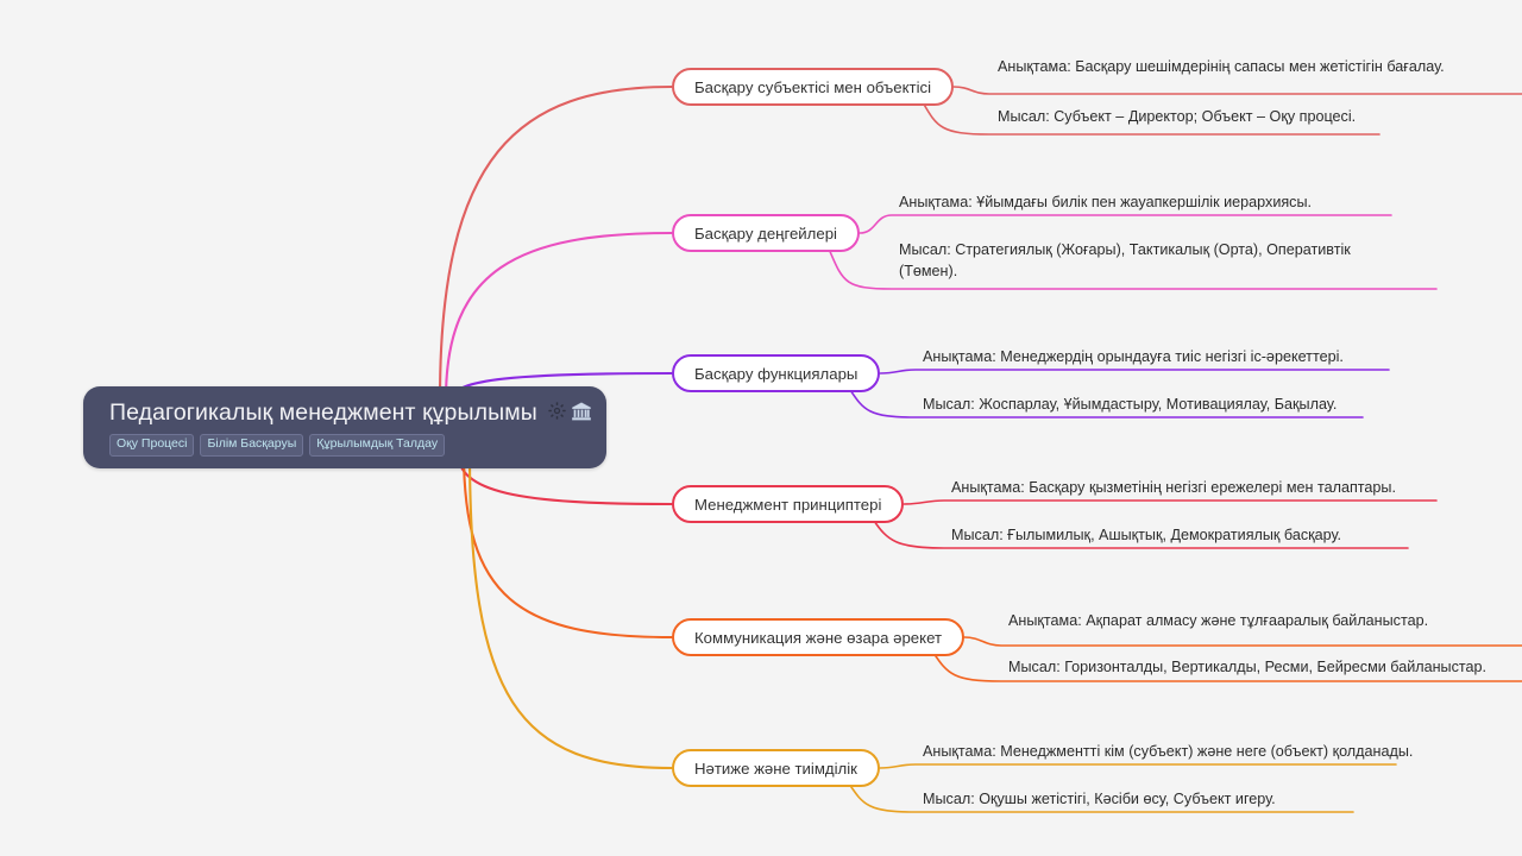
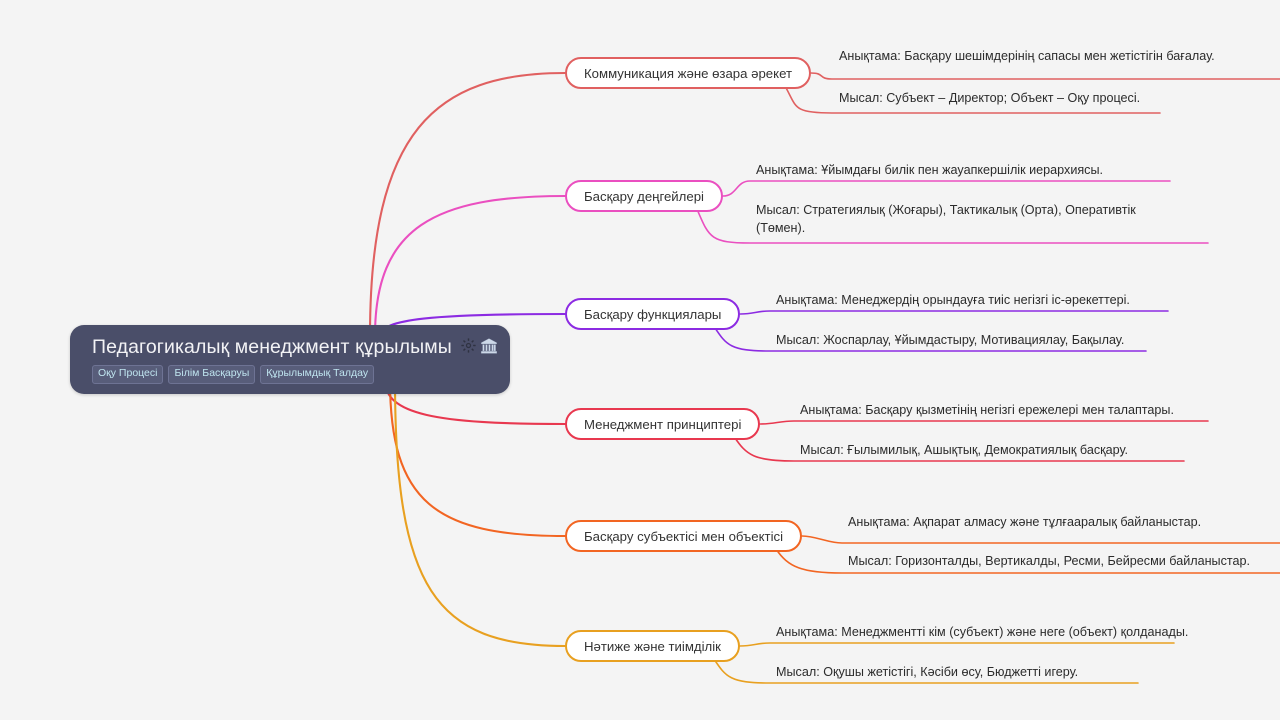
  Педагогикалық менеджмент құрылымы
  Оқу Процесі
  Білім Басқаруы
  Құрылымдық Талдау
- Басқару субъектісі мен объектісі
+ Коммуникация және өзара әрекет
  Анықтама: Басқару шешімдерінің сапасы мен жетістігін бағалау.
  Мысал: Субъект – Директор; Объект – Оқу процесі.
  Басқару деңгейлері
  Анықтама: Ұйымдағы билік пен жауапкершілік иерархиясы.
  Мысал: Стратегиялық (Жоғары), Тактикалық (Орта), Оперативтік (Төмен).
  Басқару функциялары
  Анықтама: Менеджердің орындауға тиіс негізгі іс-әрекеттері.
  Мысал: Жоспарлау, Ұйымдастыру, Мотивациялау, Бақылау.
  Менеджмент принциптері
  Анықтама: Басқару қызметінің негізгі ережелері мен талаптары.
  Мысал: Ғылымилық, Ашықтық, Демократиялық басқару.
- Коммуникация және өзара әрекет
+ Басқару субъектісі мен объектісі
  Анықтама: Ақпарат алмасу және тұлғааралық байланыстар.
  Мысал: Горизонталды, Вертикалды, Ресми, Бейресми байланыстар.
  Нәтиже және тиімділік
  Анықтама: Менеджментті кім (субъект) және неге (объект) қолданады.
- Мысал: Оқушы жетістігі, Кәсіби өсу, Субъект игеру.
+ Мысал: Оқушы жетістігі, Кәсіби өсу, Бюджетті игеру.
